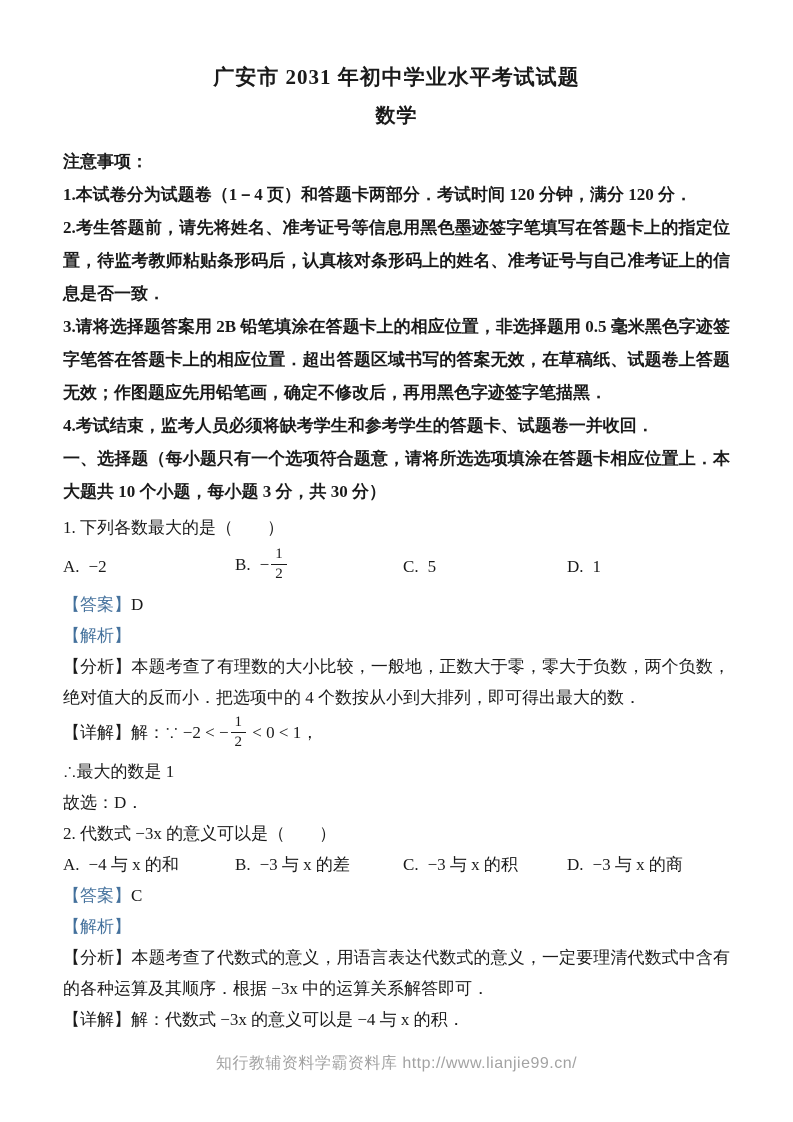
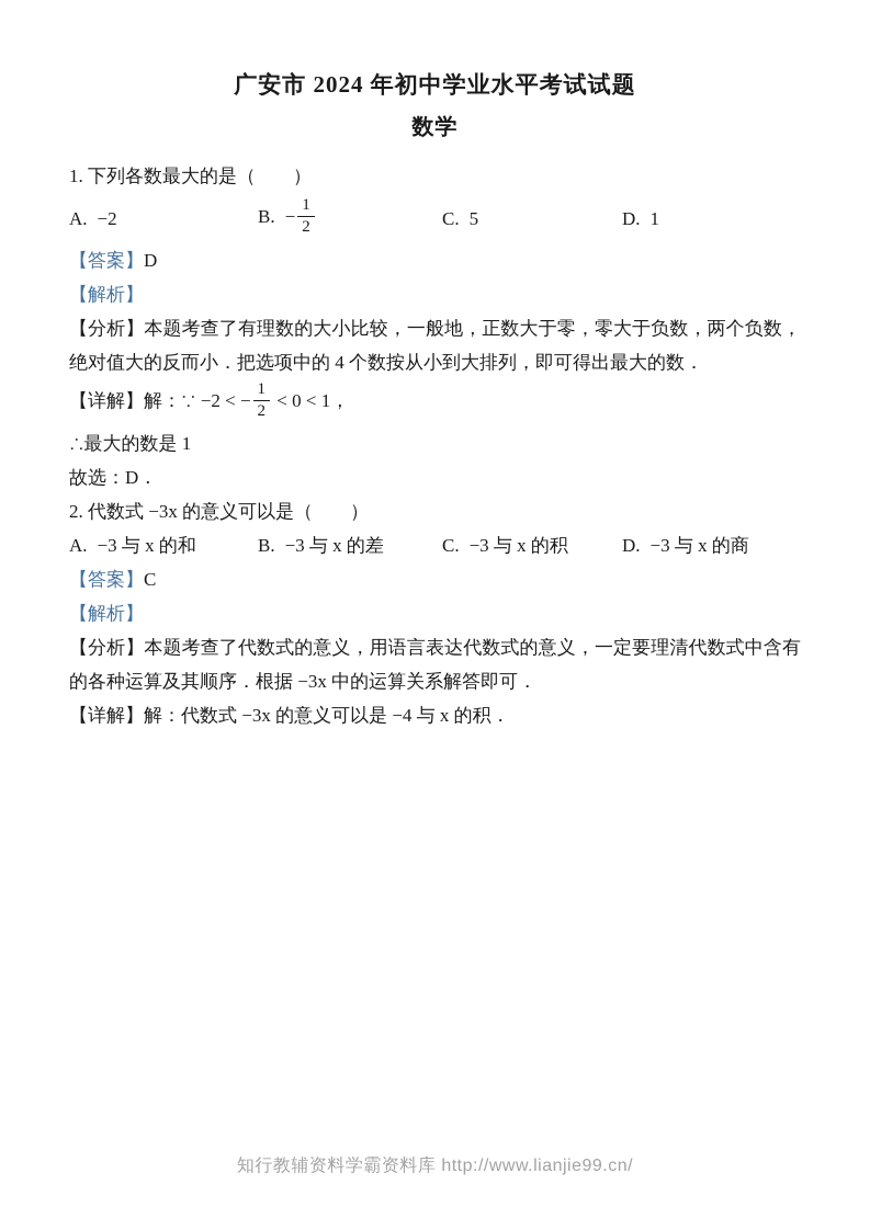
- 广安市 2031 年初中学业水平考试试题
+ 广安市 2024 年初中学业水平考试试题
  数学
- 注意事项：
- 1.本试卷分为试题卷（1－4 页）和答题卡两部分．考试时间 120 分钟，满分 120 分．
- 2.考生答题前，请先将姓名、准考证号等信息用黑色墨迹签字笔填写在答题卡上的指定位置，待监考教师粘贴条形码后，认真核对条形码上的姓名、准考证号与自己准考证上的信息是否一致．
- 3.请将选择题答案用 2B 铅笔填涂在答题卡上的相应位置，非选择题用 0.5 毫米黑色字迹签字笔答在答题卡上的相应位置．超出答题区域书写的答案无效，在草稿纸、试题卷上答题无效；作图题应先用铅笔画，确定不修改后，再用黑色字迹签字笔描黑．
- 4.考试结束，监考人员必须将缺考学生和参考学生的答题卡、试题卷一并收回．
- 一、选择题（每小题只有一个选项符合题意，请将所选选项填涂在答题卡相应位置上．本大题共 10 个小题，每小题 3 分，共 30 分）
  1. 下列各数最大的是（ ）
  A. −2
  B. −
  1
  2
  C. 5
  D. 1
  【答案】D
  【解析】
  【分析】本题考查了有理数的大小比较，一般地，正数大于零，零大于负数，两个负数，绝对值大的反而小．把选项中的 4 个数按从小到大排列，即可得出最大的数．
  【详解】解：∵ −2 < −
  1
  2
  < 0 < 1，
  ∴最大的数是 1
  故选：D．
  2. 代数式 −3x 的意义可以是（ ）
- A. −4 与 x 的和
+ A. −3 与 x 的和
  B. −3 与 x 的差
  C. −3 与 x 的积
  D. −3 与 x 的商
  【答案】C
  【解析】
  【分析】本题考查了代数式的意义，用语言表达代数式的意义，一定要理清代数式中含有的各种运算及其顺序．根据 −3x 中的运算关系解答即可．
  【详解】解：代数式 −3x 的意义可以是 −4 与 x 的积．
  知行教辅资料学霸资料库 http://www.lianjie99.cn/
